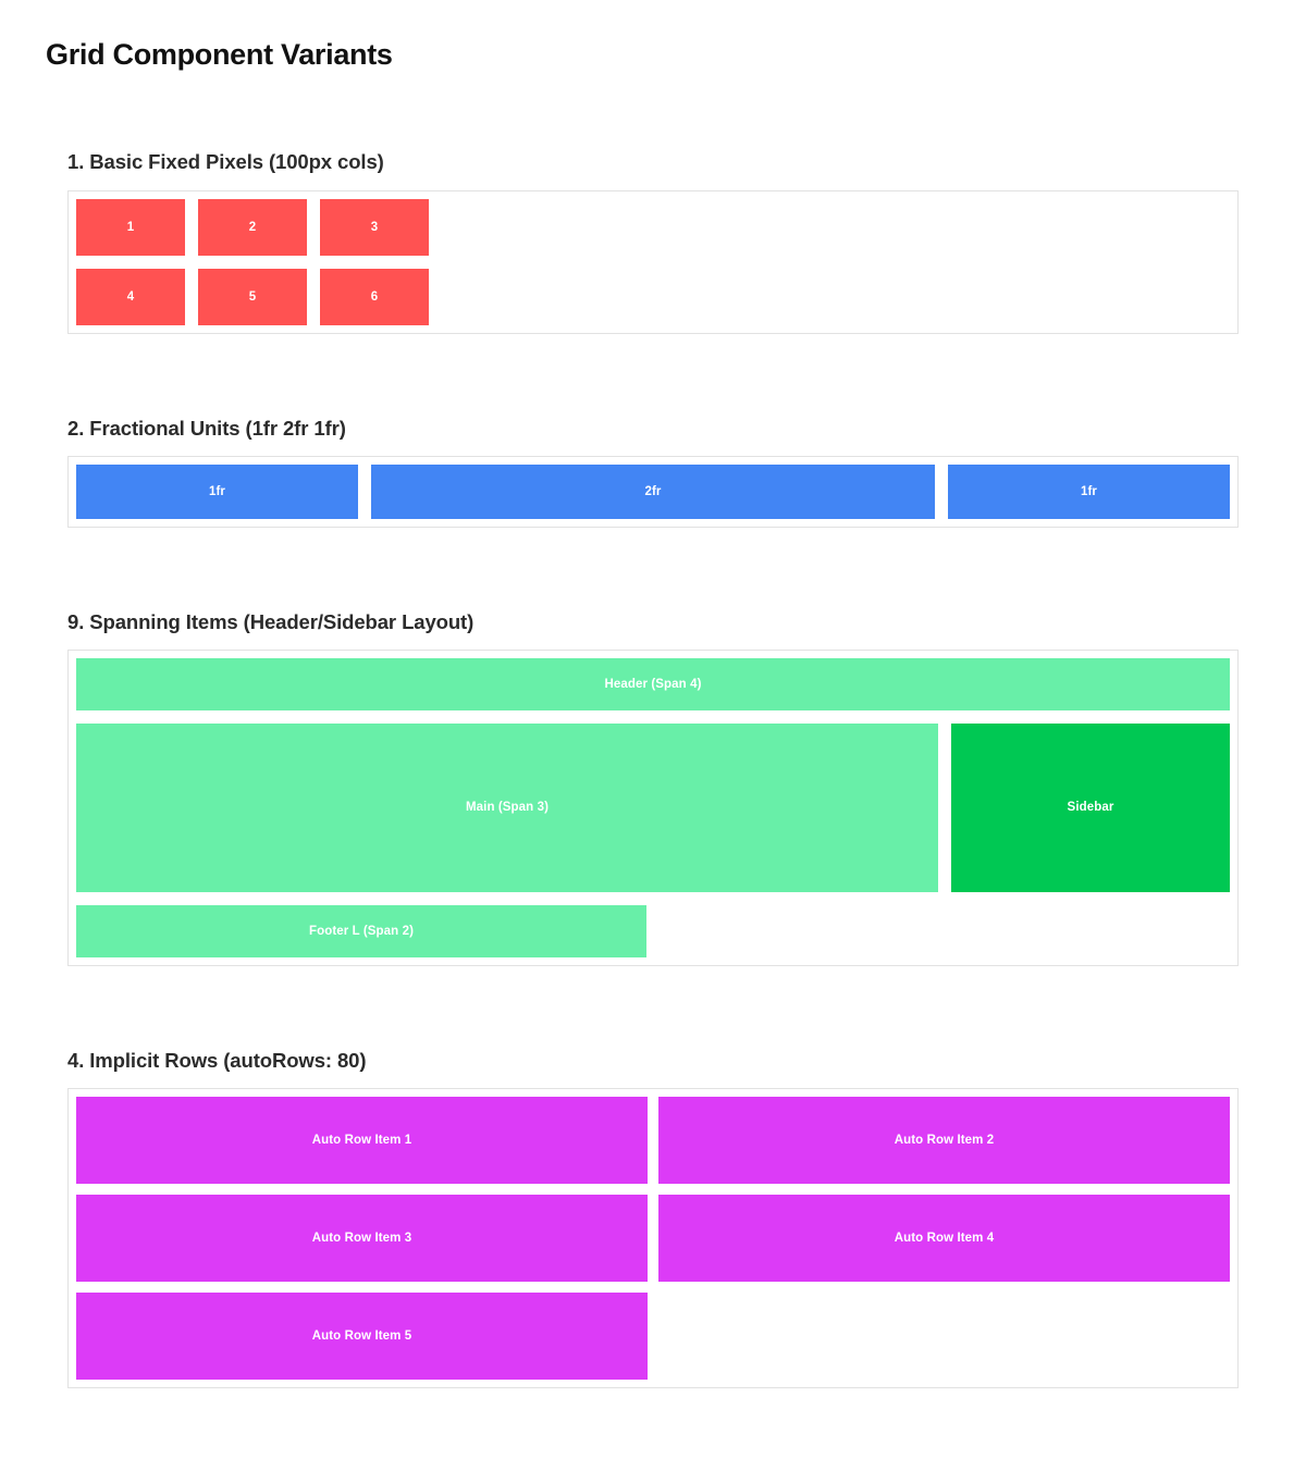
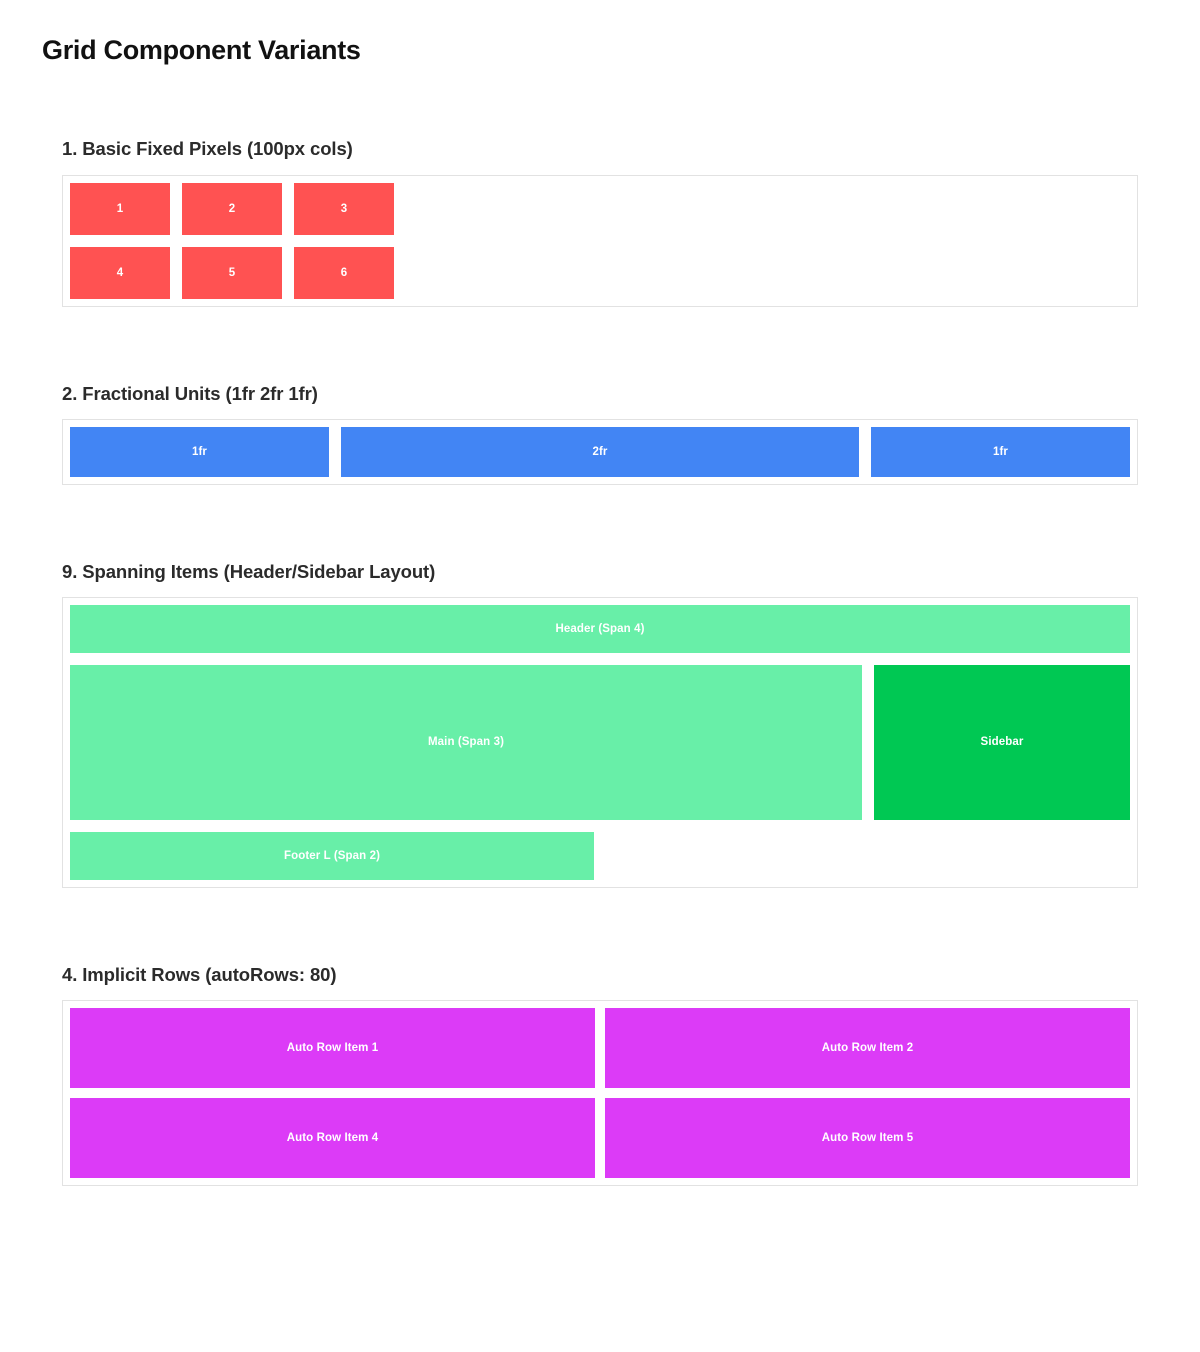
  Grid Component Variants
  1. Basic Fixed Pixels (100px cols)
  1
  2
  3
  4
  5
  6
  2. Fractional Units (1fr 2fr 1fr)
  1fr
  2fr
  1fr
  9. Spanning Items (Header/Sidebar Layout)
  Header (Span 4)
  Main (Span 3)
  Sidebar
  Footer L (Span 2)
  4. Implicit Rows (autoRows: 80)
  Auto Row Item 1
  Auto Row Item 2
- Auto Row Item 3
  Auto Row Item 4
  Auto Row Item 5
